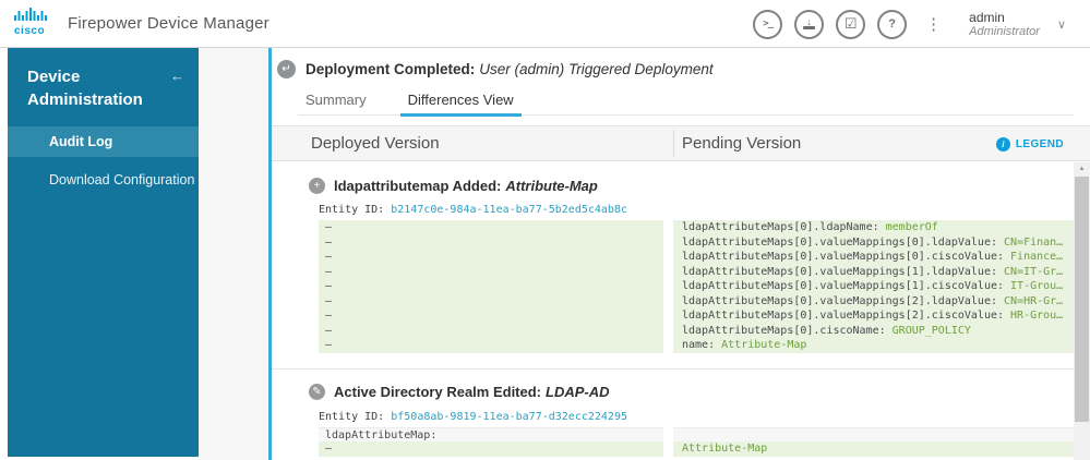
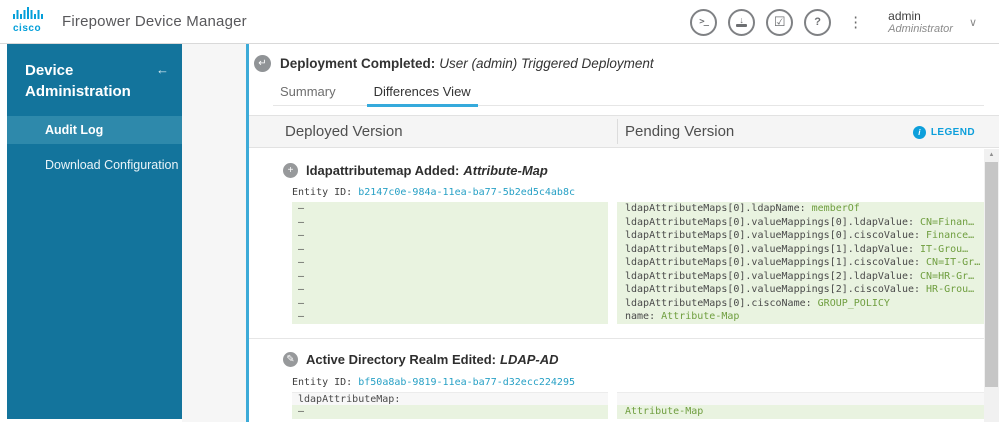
  cisco
  Firepower Device Manager
  >_
  ↓
  ☑
  ?
  ⋮
  admin
  Administrator
  ∨
  Device Administration
  ←
  Audit Log
  Download Configuration
  ↵
  Deployment Completed: User (admin) Triggered Deployment
  Summary
  Differences View
  Deployed Version
  Pending Version
  i
  LEGEND
  +
  ldapattributemap Added: Attribute-Map
  Entity ID: b2147c0e-984a-11ea-ba77-5b2ed5c4ab8c
  –
  ldapAttributeMaps[0].ldapName: memberOf
  –
  ldapAttributeMaps[0].valueMappings[0].ldapValue: CN=Finan…
  –
  ldapAttributeMaps[0].valueMappings[0].ciscoValue: Finance…
  –
- ldapAttributeMaps[0].valueMappings[1].ldapValue: CN=IT-Gr…
+ ldapAttributeMaps[0].valueMappings[1].ldapValue: IT-Grou…
  –
- ldapAttributeMaps[0].valueMappings[1].ciscoValue: IT-Grou…
+ ldapAttributeMaps[0].valueMappings[1].ciscoValue: CN=IT-Gr…
  –
  ldapAttributeMaps[0].valueMappings[2].ldapValue: CN=HR-Gr…
  –
  ldapAttributeMaps[0].valueMappings[2].ciscoValue: HR-Grou…
  –
  ldapAttributeMaps[0].ciscoName: GROUP_POLICY
  –
  name: Attribute-Map
  ✎
  Active Directory Realm Edited: LDAP-AD
  Entity ID: bf50a8ab-9819-11ea-ba77-d32ecc224295
  ldapAttributeMap:
  –
  Attribute-Map
